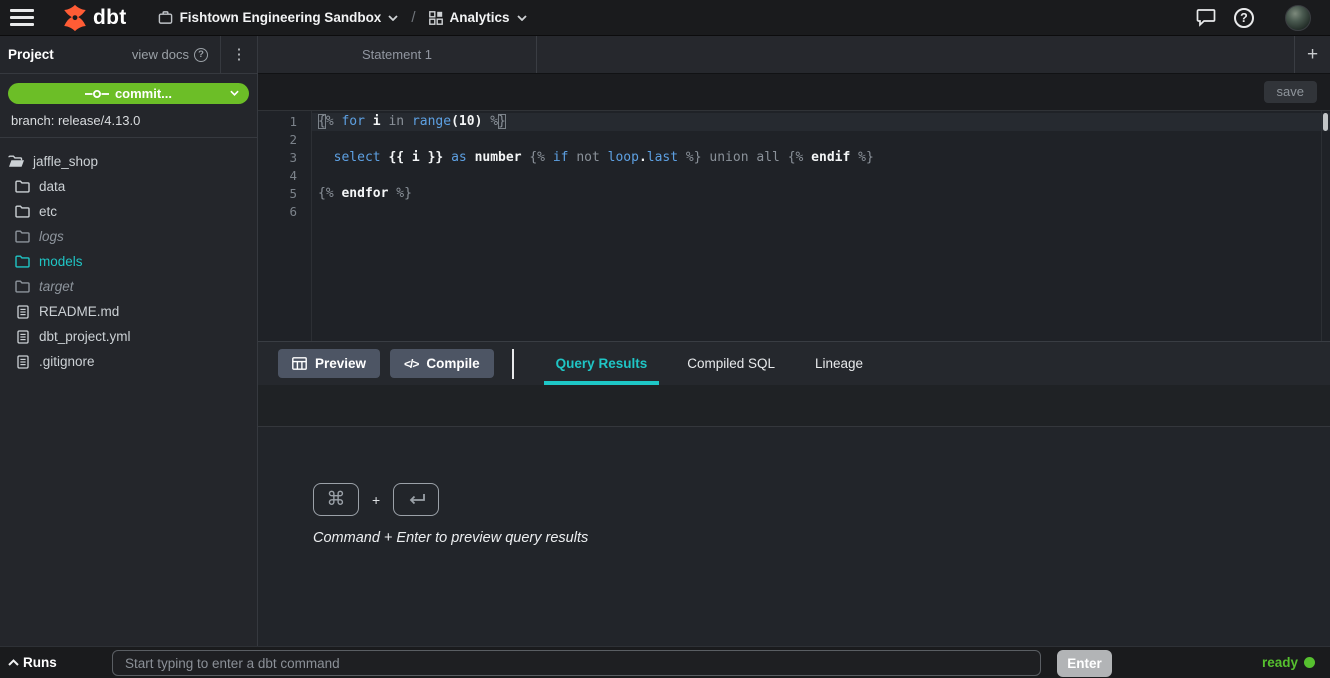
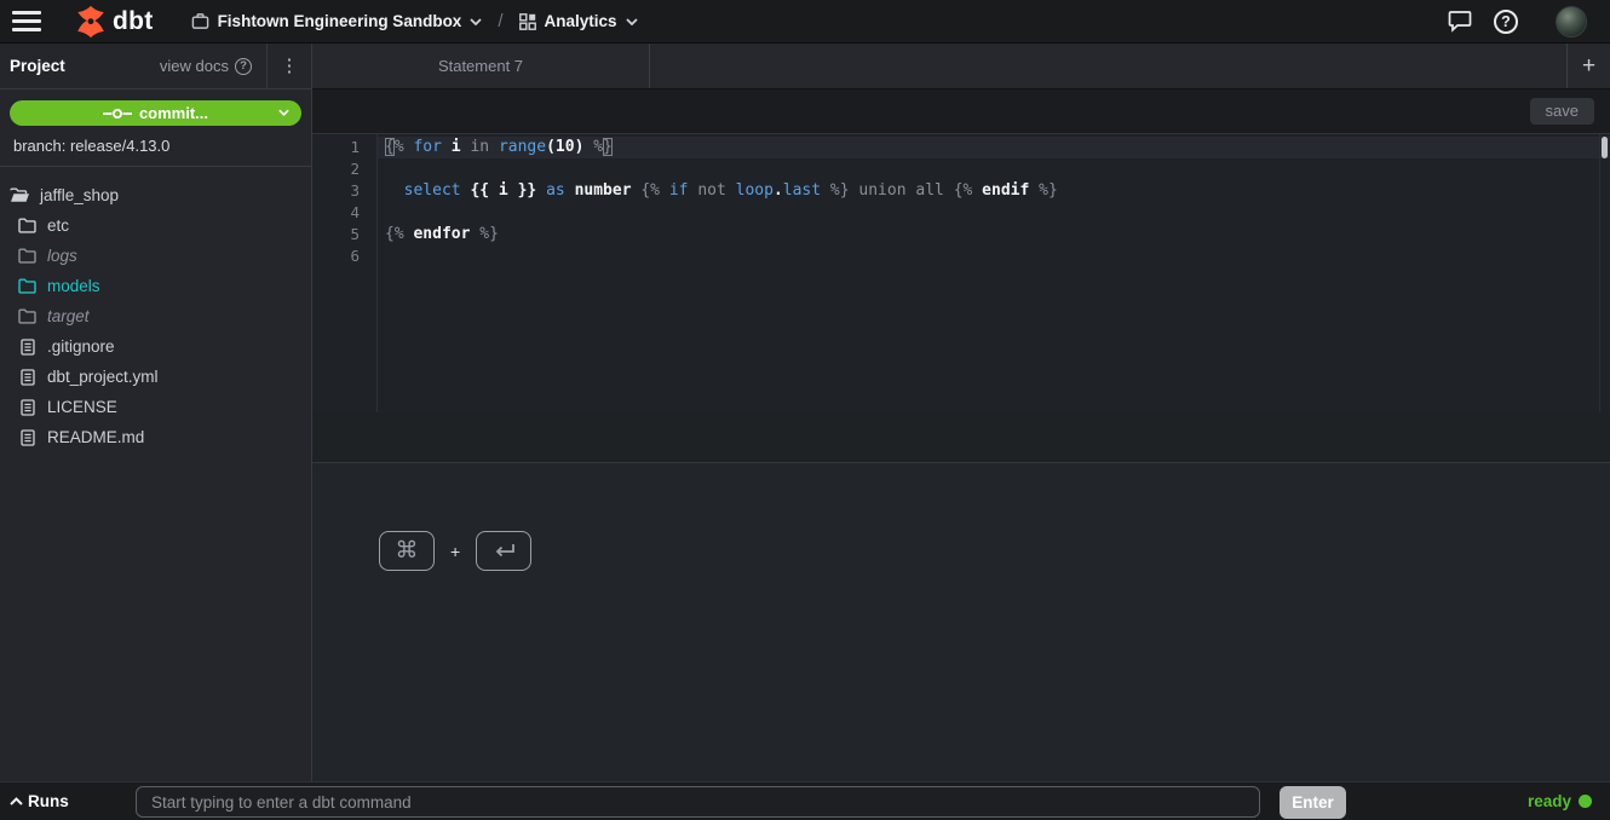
  dbt
  Fishtown Engineering Sandbox
  /
  Analytics
  ?
  Project
  view docs
  ?
  ⋮
  commit...
  branch: release/4.13.0
  jaffle_shop
- data
  etc
  logs
  models
  target
- README.md
+ .gitignore
  dbt_project.yml
+ LICENSE
- .gitignore
+ README.md
- Statement 1
+ Statement 7
  +
  save
  1
  2
  3
  4
  5
  6
  {% for i in range(10) %}
  select {{ i }} as number {% if not loop.last %} union all {% endif %}
  {% endfor %}
- Preview
- </>
- Compile
- Query Results
- Compiled SQL
- Lineage
  ⌘
  +
- Command + Enter to preview query results
  Runs
  Start typing to enter a dbt command
  Enter
  ready
